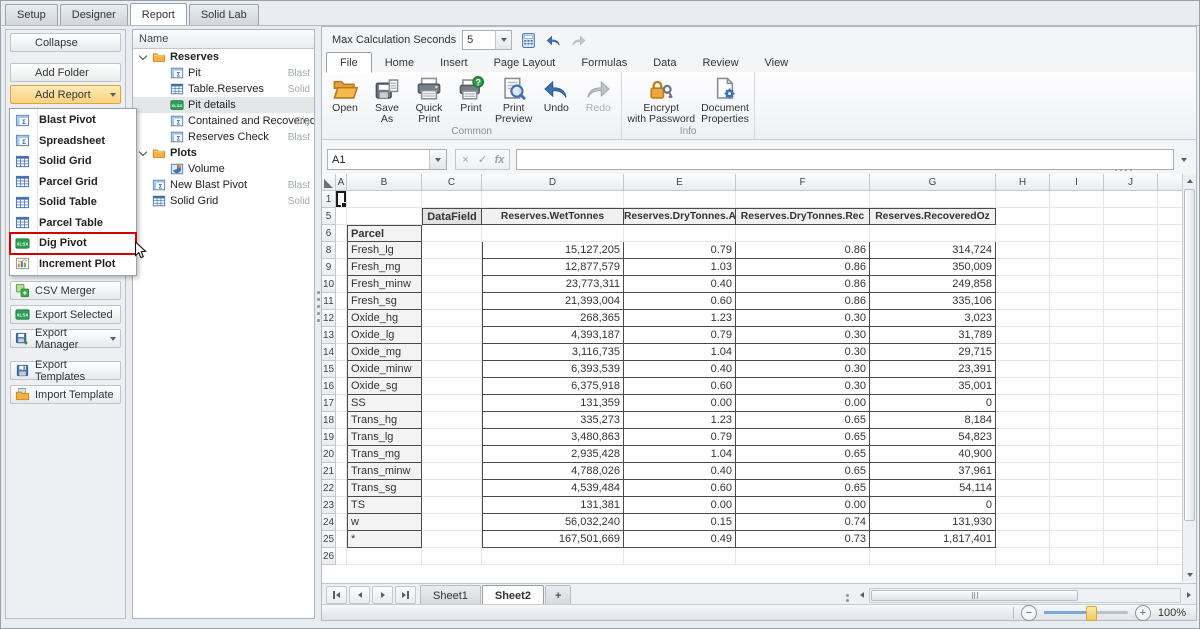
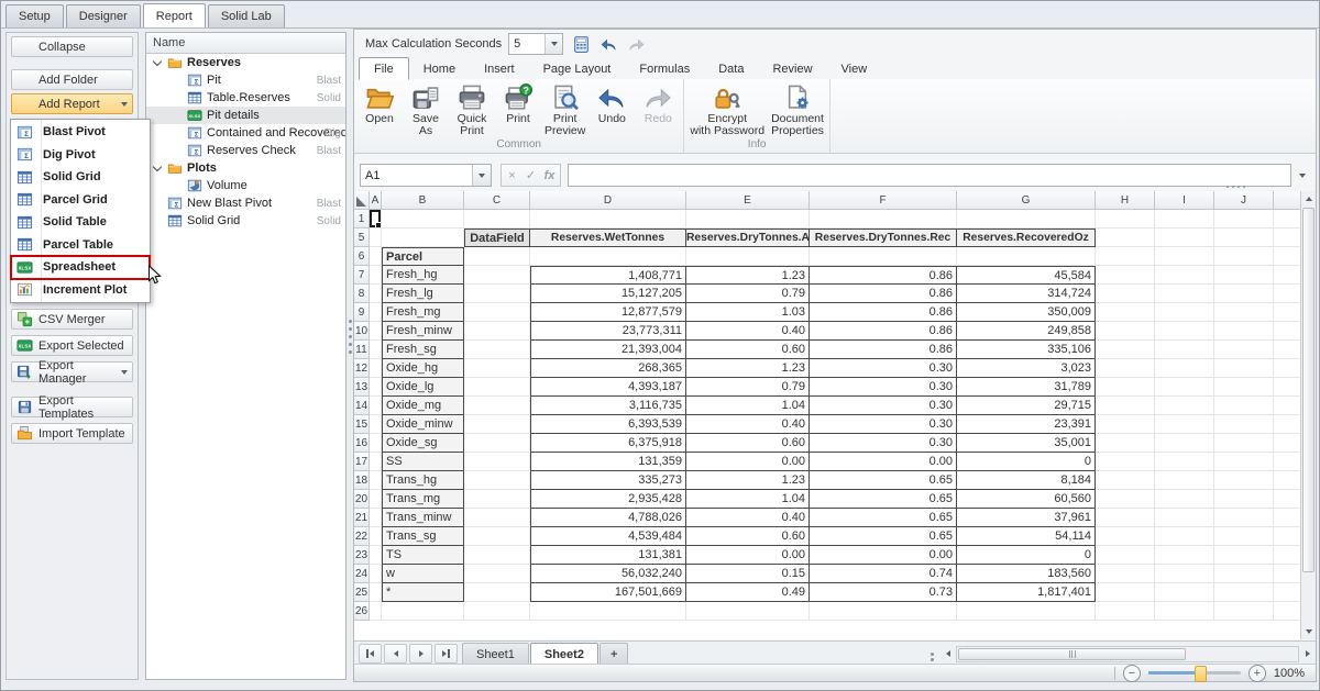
  Setup
  Designer
  Report
  Solid Lab
  Collapse
  Add Folder
  Add Report
  CSV Merger
  Export Selected
  Export Manager
  Export Templates
  Import Template
  Blast Pivot
- Spreadsheet
+ Dig Pivot
  Solid Grid
  Parcel Grid
  Solid Table
  Parcel Table
- Dig Pivot
+ Spreadsheet
  Increment Plot
  Name
  Reserves
  Pit
  Blast
  Table.Reserves
  Solid
  Pit details
  Contained and Recovered
  Dig
  Reserves Check
  Blast
  Plots
  Volume
  New Blast Pivot
  Blast
  Solid Grid
  Solid
  Max Calculation Seconds
  5
  File
  Home
  Insert
  Page Layout
  Formulas
  Data
  Review
  View
  Open
  Save
  As
  Quick
  Print
  ?
  Print
  Print
  Preview
  Undo
  Redo
  Common
  Encrypt
  with Password
  Document
  Properties
  Info
  A1
  ×
  ✓
  fx
  	A	B	C	D	E	F	G	H	I	J
  1
  5			DataField	Reserves.WetTonnes	Reserves.DryTonnes.A	Reserves.DryTonnes.Rec	Reserves.RecoveredOz
  6		Parcel
+ 7		Fresh_hg		1,408,771	1.23	0.86	45,584
  8		Fresh_lg		15,127,205	0.79	0.86	314,724
  9		Fresh_mg		12,877,579	1.03	0.86	350,009
  10		Fresh_minw		23,773,311	0.40	0.86	249,858
  11		Fresh_sg		21,393,004	0.60	0.86	335,106
  12		Oxide_hg		268,365	1.23	0.30	3,023
  13		Oxide_lg		4,393,187	0.79	0.30	31,789
  14		Oxide_mg		3,116,735	1.04	0.30	29,715
  15		Oxide_minw		6,393,539	0.40	0.30	23,391
  16		Oxide_sg		6,375,918	0.60	0.30	35,001
  17		SS		131,359	0.00	0.00	0
  18		Trans_hg		335,273	1.23	0.65	8,184
- 19		Trans_lg		3,480,863	0.79	0.65	54,823
- 20		Trans_mg		2,935,428	1.04	0.65	40,900
+ 20		Trans_mg		2,935,428	1.04	0.65	60,560
  21		Trans_minw		4,788,026	0.40	0.65	37,961
  22		Trans_sg		4,539,484	0.60	0.65	54,114
  23		TS		131,381	0.00	0.00	0
- 24		w		56,032,240	0.15	0.74	131,930
+ 24		w		56,032,240	0.15	0.74	183,560
  25		*		167,501,669	0.49	0.73	1,817,401
  26
  Sheet1
  Sheet2
  +
  −
  +
  100%
